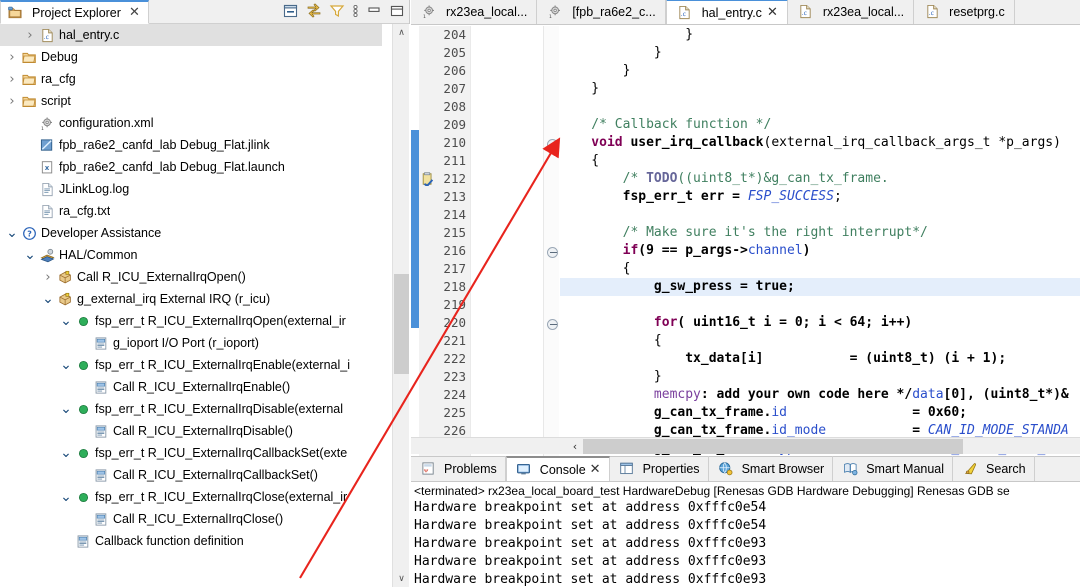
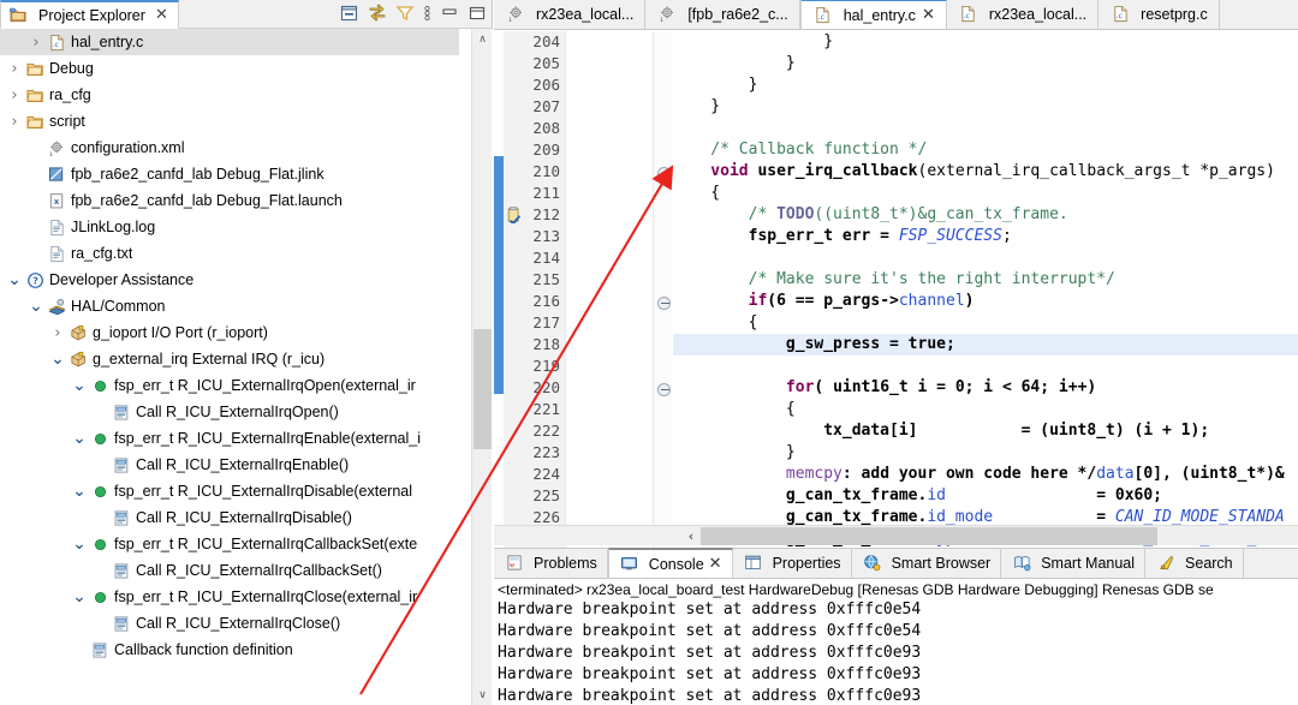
  Project Explorer
  ✕
  ›
  hal_entry.c
  ›
  Debug
  ›
  ra_cfg
  ›
  script
  configuration.xml
  fpb_ra6e2_canfd_lab Debug_Flat.jlink
  x
  fpb_ra6e2_canfd_lab Debug_Flat.launch
  JLinkLog.log
  ra_cfg.txt
  ⌄
  ?
  Developer Assistance
  ⌄
  HAL/Common
  ›
- Call R_ICU_ExternalIrqOpen()
+ g_ioport I/O Port (r_ioport)
  ⌄
  g_external_irq External IRQ (r_icu)
  ⌄
  fsp_err_t R_ICU_ExternalIrqOpen(external_ir
- g_ioport I/O Port (r_ioport)
+ Call R_ICU_ExternalIrqOpen()
  ⌄
  fsp_err_t R_ICU_ExternalIrqEnable(external_i
  Call R_ICU_ExternalIrqEnable()
  ⌄
  fsp_err_t R_ICU_ExternalIrqDisable(external
  Call R_ICU_ExternalIrqDisable()
  ⌄
  fsp_err_t R_ICU_ExternalIrqCallbackSet(exte
  Call R_ICU_ExternalIrqCallbackSet()
  ⌄
  fsp_err_t R_ICU_ExternalIrqClose(external_ir
  Call R_ICU_ExternalIrqClose()
  Callback function definition
  ∧
  ∨
  rx23ea_local...
  [fpb_ra6e2_c...
  hal_entry.c
  ✕
  rx23ea_local...
  resetprg.c
  204
  205
  206
  207
  208
  209
  210
  211
  212
  213
  214
  215
  216
  217
  218
  220
  221
  222
  223
  224
  225
  226
  }
  }
  }
  }
  /* Callback function */
  void user_irq_callback(external_irq_callback_args_t *p_args)
  {
  /* TODO((uint8_t*)&g_can_tx_frame.
  fsp_err_t err = FSP_SUCCESS;
  /* Make sure it's the right interrupt*/
- if(9 == p_args->channel)
+ if(6 == p_args->channel)
  {
  g_sw_press = true;
  for( uint16_t i = 0; i < 64; i++)
  {
  tx_data[i] = (uint8_t) (i + 1);
  }
  memcpy: add your own code here */data[0], (uint8_t*)&
  g_can_tx_frame.id = 0x60;
  g_can_tx_frame.id_mode = CAN_ID_MODE_STANDA
  ‹
  Problems
  Console
  ✕
  Properties
  Smart Browser
  Smart Manual
  Search
  <terminated> rx23ea_local_board_test HardwareDebug [Renesas GDB Hardware Debugging] Renesas GDB se
  Hardware breakpoint set at address 0xfffc0e54
  Hardware breakpoint set at address 0xfffc0e54
  Hardware breakpoint set at address 0xfffc0e93
  Hardware breakpoint set at address 0xfffc0e93
  Hardware breakpoint set at address 0xfffc0e93
